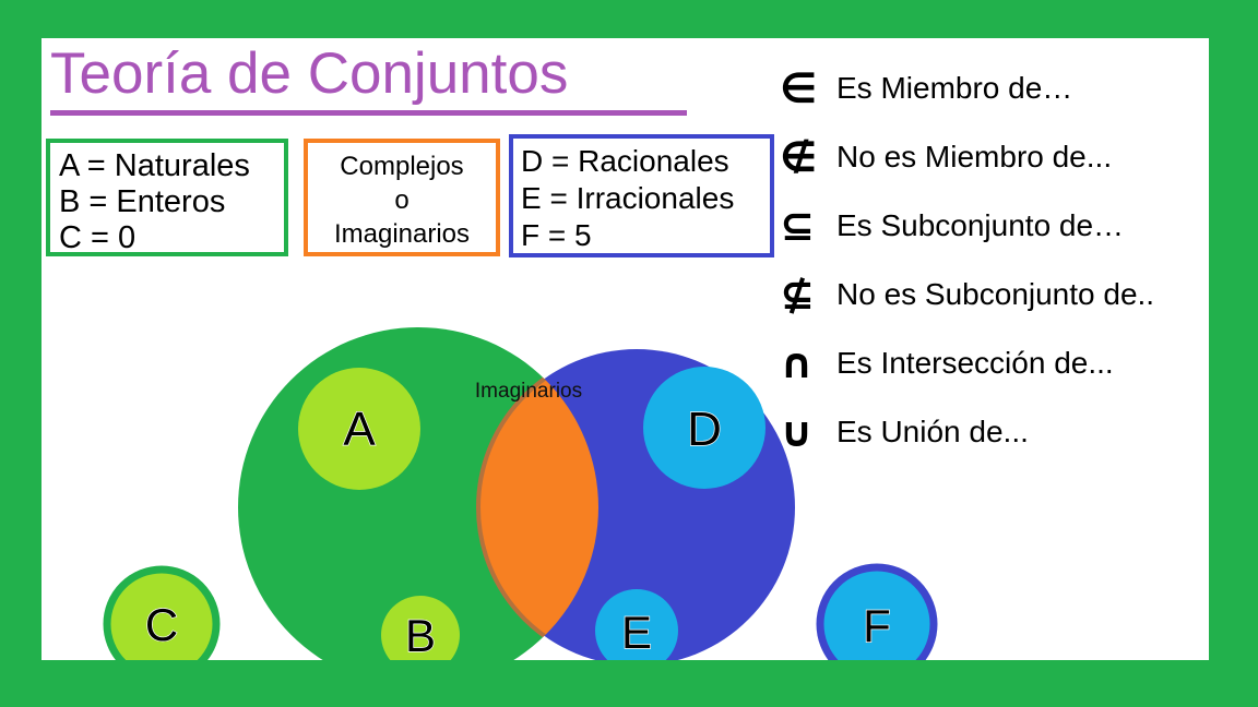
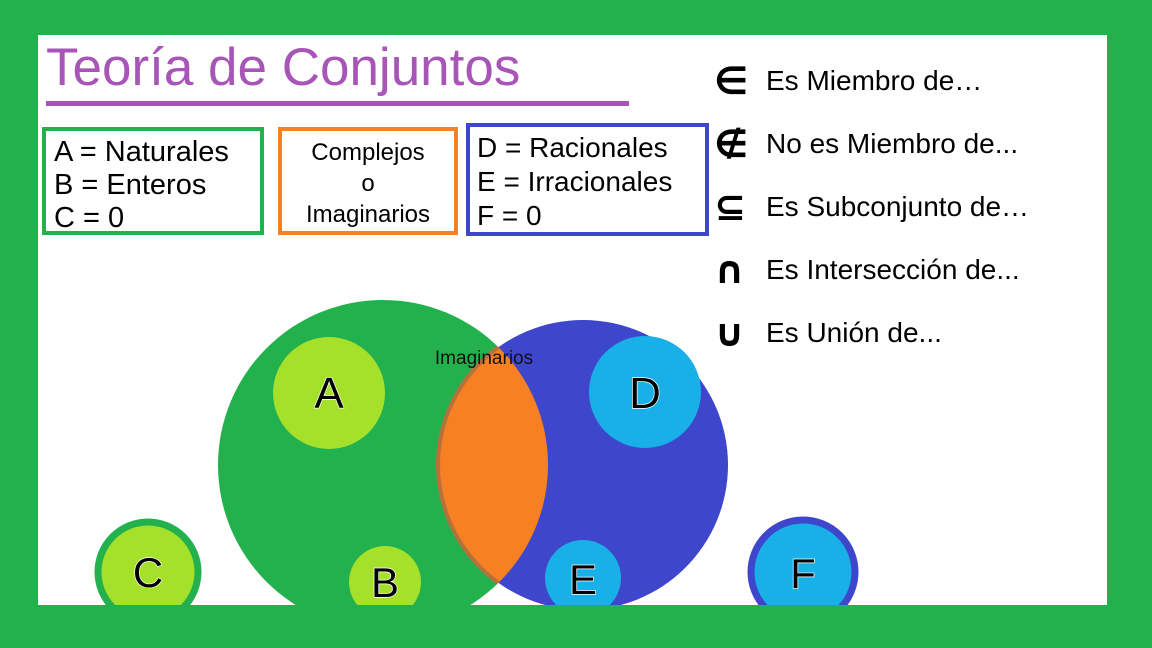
  Teoría de Conjuntos
  A = Naturales
  B = Enteros
  C = 0
  Complejos
  o
  Imaginarios
  D = Racionales
  E = Irracionales
- F = 5
+ F = 0
  ∈
  Es Miembro de…
  ∉
  No es Miembro de...
  ⊆
  Es Subconjunto de…
- ⊈
- No es Subconjunto de..
  ∩
  Es Intersección de...
  ∪
  Es Unión de...
  Imaginarios
  A
  B
  C
  D
  E
  F
